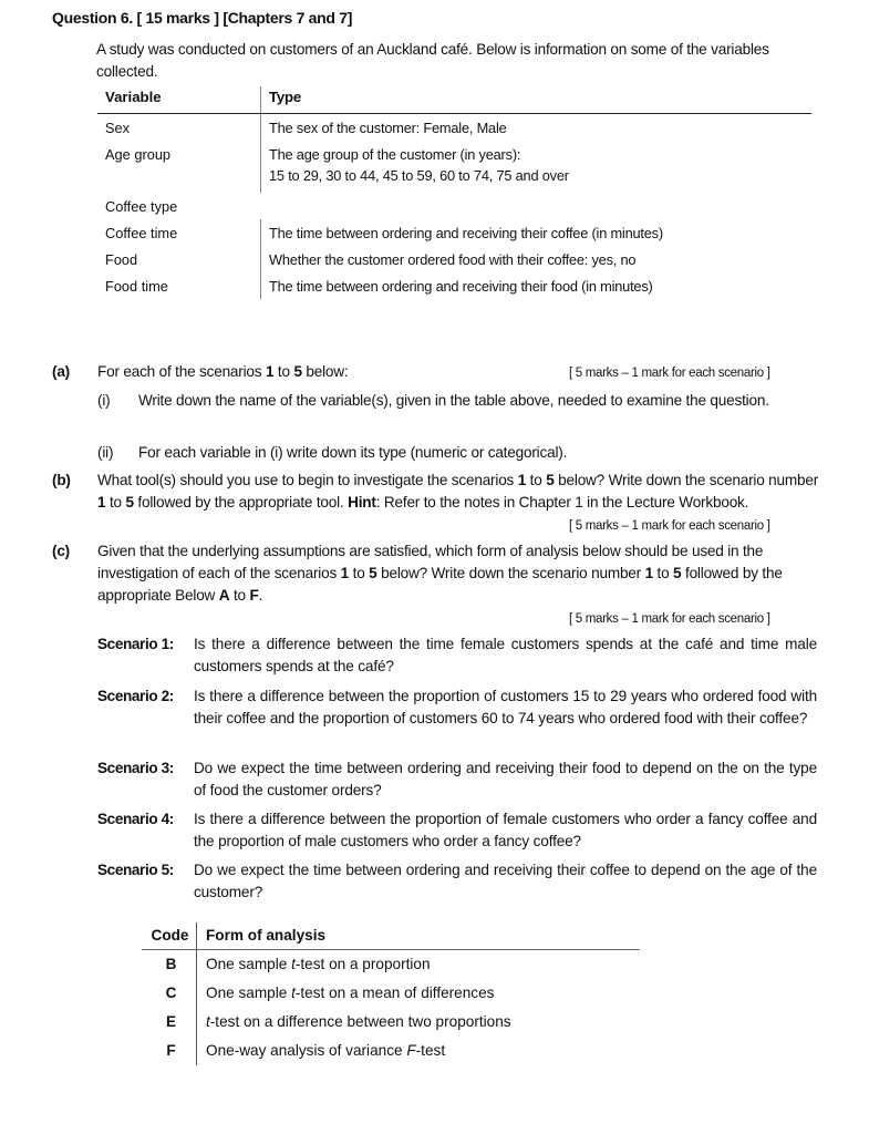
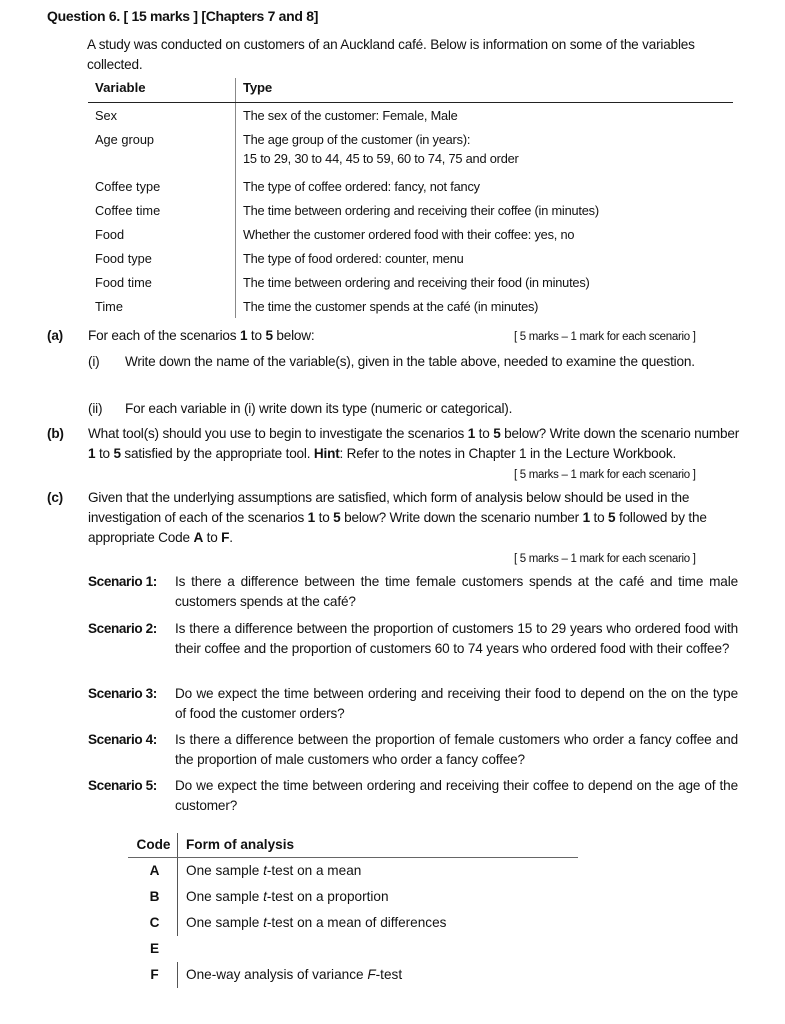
- Question 6. [ 15 marks ] [Chapters 7 and 7]
+ Question 6. [ 15 marks ] [Chapters 7 and 8]
  A study was conducted on customers of an Auckland café. Below is information on some of the variables collected.
  Variable
  Type
  Sex
  The sex of the customer: Female, Male
  Age group
  The age group of the customer (in years):
- 15 to 29, 30 to 44, 45 to 59, 60 to 74, 75 and over
+ 15 to 29, 30 to 44, 45 to 59, 60 to 74, 75 and order
  Coffee type
+ The type of coffee ordered: fancy, not fancy
  Coffee time
  The time between ordering and receiving their coffee (in minutes)
  Food
  Whether the customer ordered food with their coffee: yes, no
+ Food type
+ The type of food ordered: counter, menu
  Food time
  The time between ordering and receiving their food (in minutes)
+ Time
+ The time the customer spends at the café (in minutes)
  (a)
  For each of the scenarios 1 to 5 below:
  [ 5 marks – 1 mark for each scenario ]
  (i)
  Write down the name of the variable(s), given in the table above, needed to examine the question.
  (ii)
  For each variable in (i) write down its type (numeric or categorical).
  (b)
- What tool(s) should you use to begin to investigate the scenarios 1 to 5 below? Write down the scenario number 1 to 5 followed by the appropriate tool. Hint: Refer to the notes in Chapter 1 in the Lecture Workbook.
+ What tool(s) should you use to begin to investigate the scenarios 1 to 5 below? Write down the scenario number 1 to 5 satisfied by the appropriate tool. Hint: Refer to the notes in Chapter 1 in the Lecture Workbook.
  [ 5 marks – 1 mark for each scenario ]
  (c)
- Given that the underlying assumptions are satisfied, which form of analysis below should be used in the investigation of each of the scenarios 1 to 5 below? Write down the scenario number 1 to 5 followed by the appropriate Below A to F.
+ Given that the underlying assumptions are satisfied, which form of analysis below should be used in the investigation of each of the scenarios 1 to 5 below? Write down the scenario number 1 to 5 followed by the appropriate Code A to F.
  [ 5 marks – 1 mark for each scenario ]
  Scenario 1:
  Is there a difference between the time female customers spends at the café and time male customers spends at the café?
  Scenario 2:
  Is there a difference between the proportion of customers 15 to 29 years who ordered food with their coffee and the proportion of customers 60 to 74 years who ordered food with their coffee?
  Scenario 3:
  Do we expect the time between ordering and receiving their food to depend on the on the type of food the customer orders?
  Scenario 4:
  Is there a difference between the proportion of female customers who order a fancy coffee and the proportion of male customers who order a fancy coffee?
  Scenario 5:
  Do we expect the time between ordering and receiving their coffee to depend on the age of the customer?
  Code
  Form of analysis
+ A
+ One sample t-test on a mean
  B
  One sample t-test on a proportion
  C
  One sample t-test on a mean of differences
  E
- t-test on a difference between two proportions
  F
  One-way analysis of variance F-test
